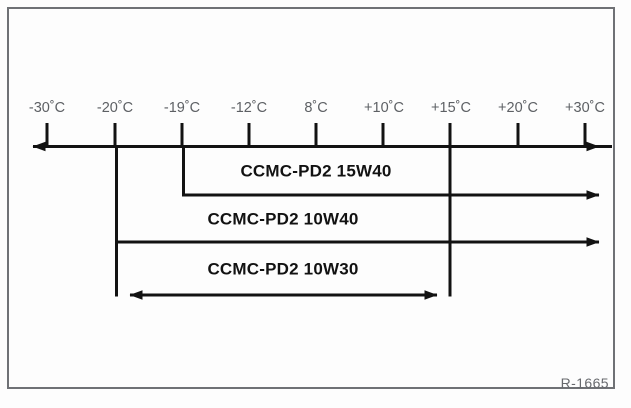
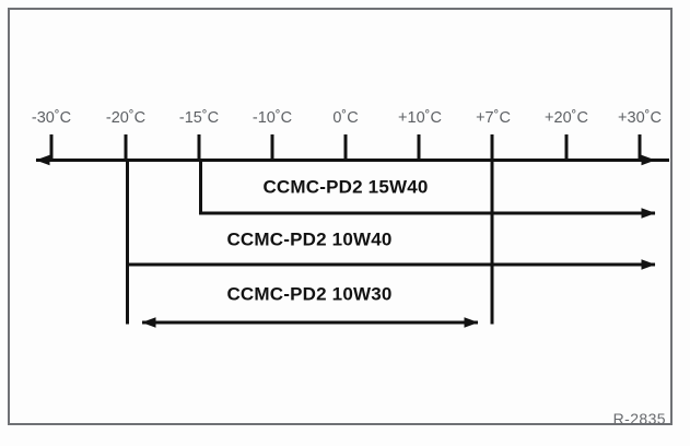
  -30˚C
  -20˚C
- -19˚C
+ -15˚C
- -12˚C
+ -10˚C
- 8˚C
+ 0˚C
  +10˚C
- +15˚C
+ +7˚C
  +20˚C
  +30˚C
  CCMC-PD2 15W40
  CCMC-PD2 10W40
  CCMC-PD2 10W30
- R-1665
+ R-2835
